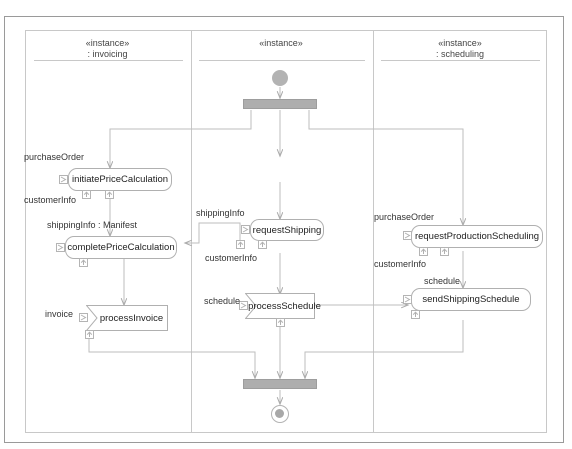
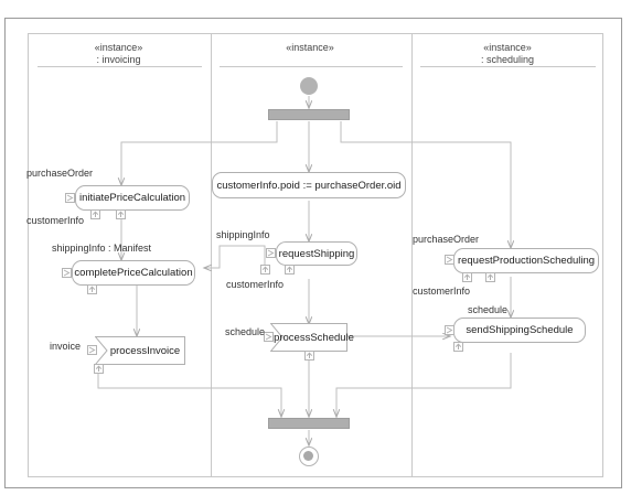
  «instance»
  : invoicing
  «instance»
  «instance»
  : scheduling
  initiatePriceCalculation
  purchaseOrder
  customerInfo
  completePriceCalculation
  shippingInfo : Manifest
  processInvoice
  invoice
+ customerInfo.poid := purchaseOrder.oid
  requestShipping
  shippingInfo
  customerInfo
  processSchedule
  schedule
  requestProductionScheduling
  purchaseOrder
  customerInfo
  sendShippingSchedule
  schedule
